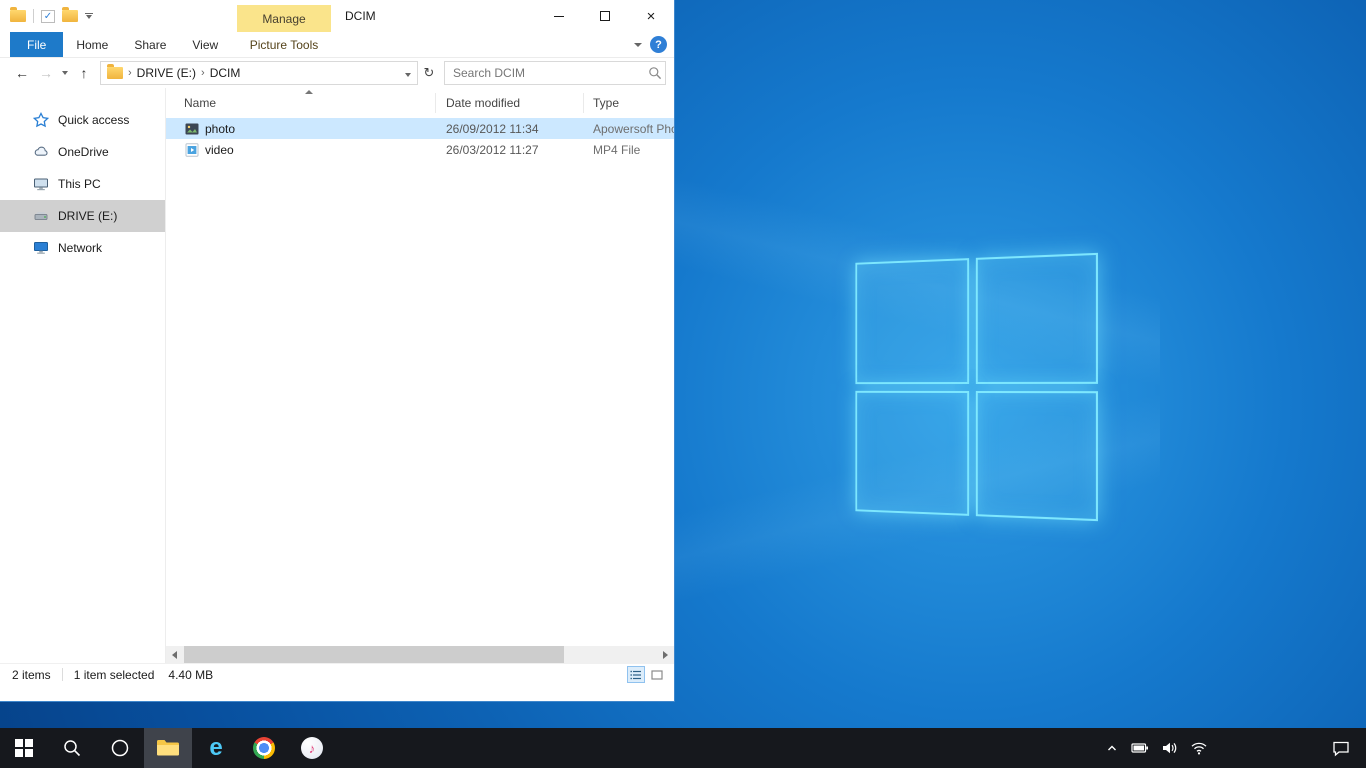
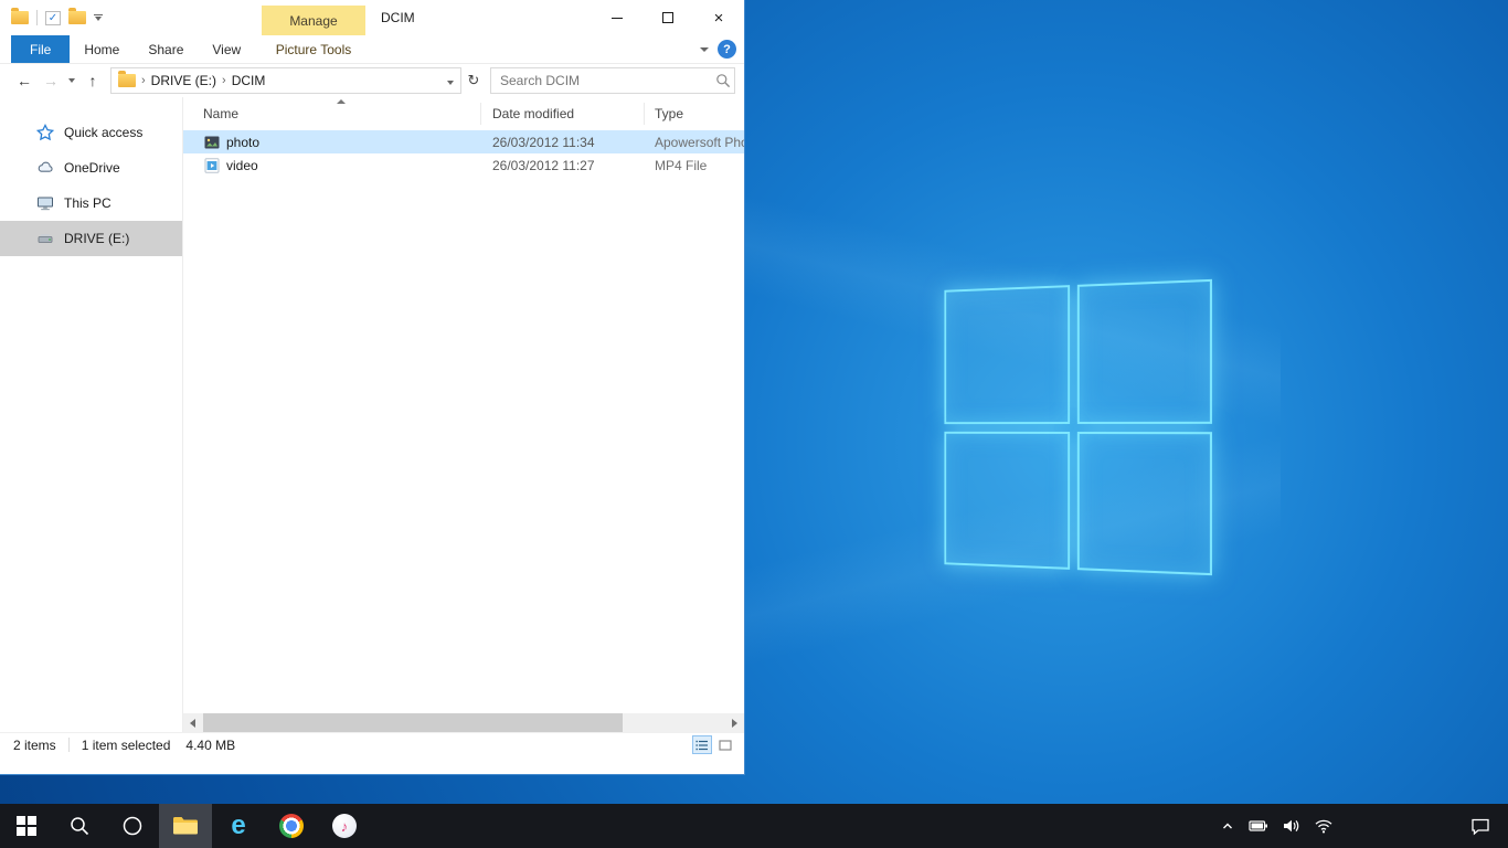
  ✓
  Manage
  DCIM
  ×
  File
  Home
  Share
  View
  Picture Tools
  ?
  ←
  →
  ↑
  ›
  DRIVE (E:)
  ›
  DCIM
  ↻
  Search DCIM
  Quick access
  OneDrive
  This PC
  DRIVE (E:)
- Network
  Name
  Date modified
  Type
  photo
- 26/09/2012 11:34
+ 26/03/2012 11:34
  Apowersoft Ph
  video
  26/03/2012 11:27
  MP4 File
  2 items
  1 item selected
  4.40 MB
  e
  ♪
